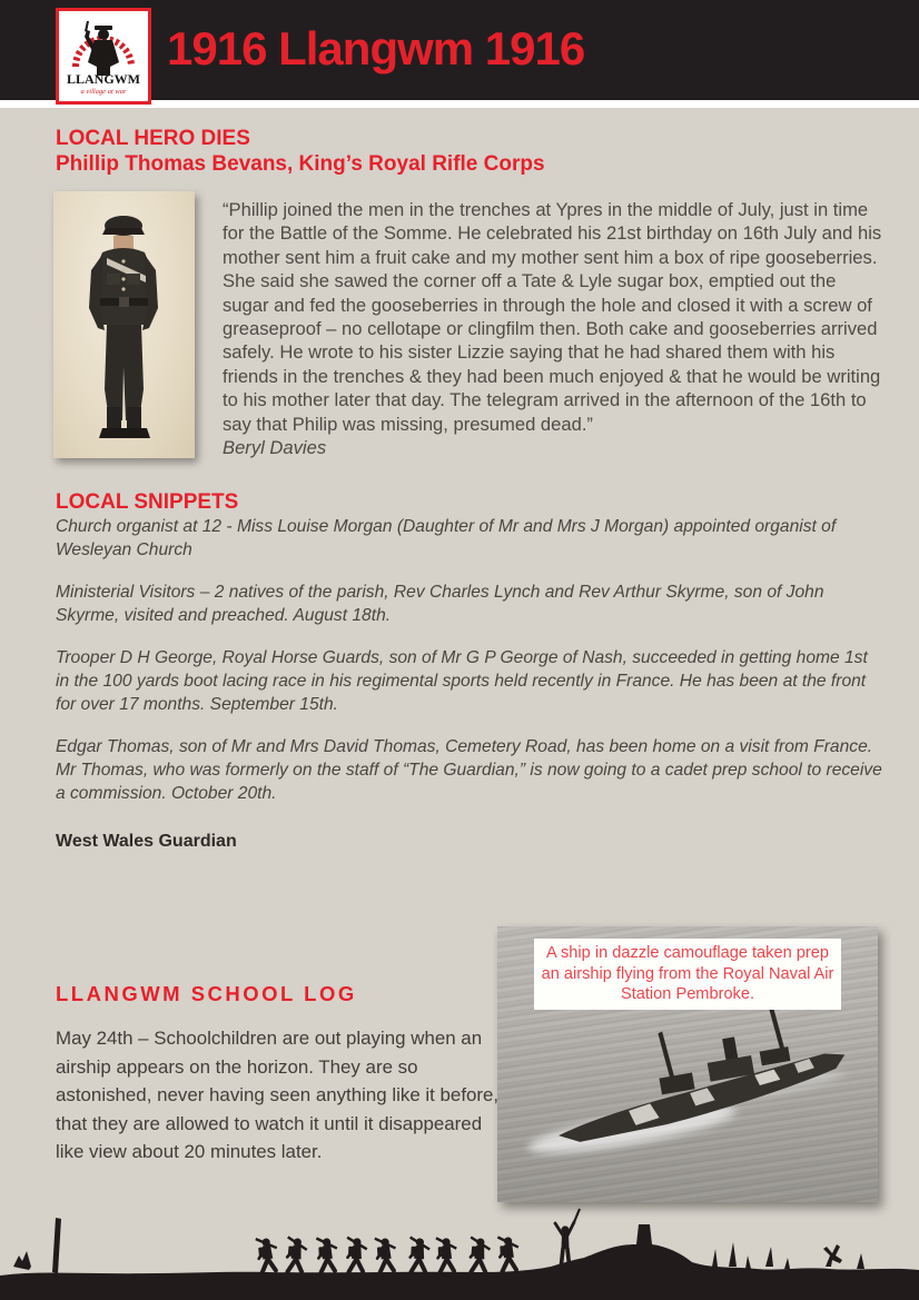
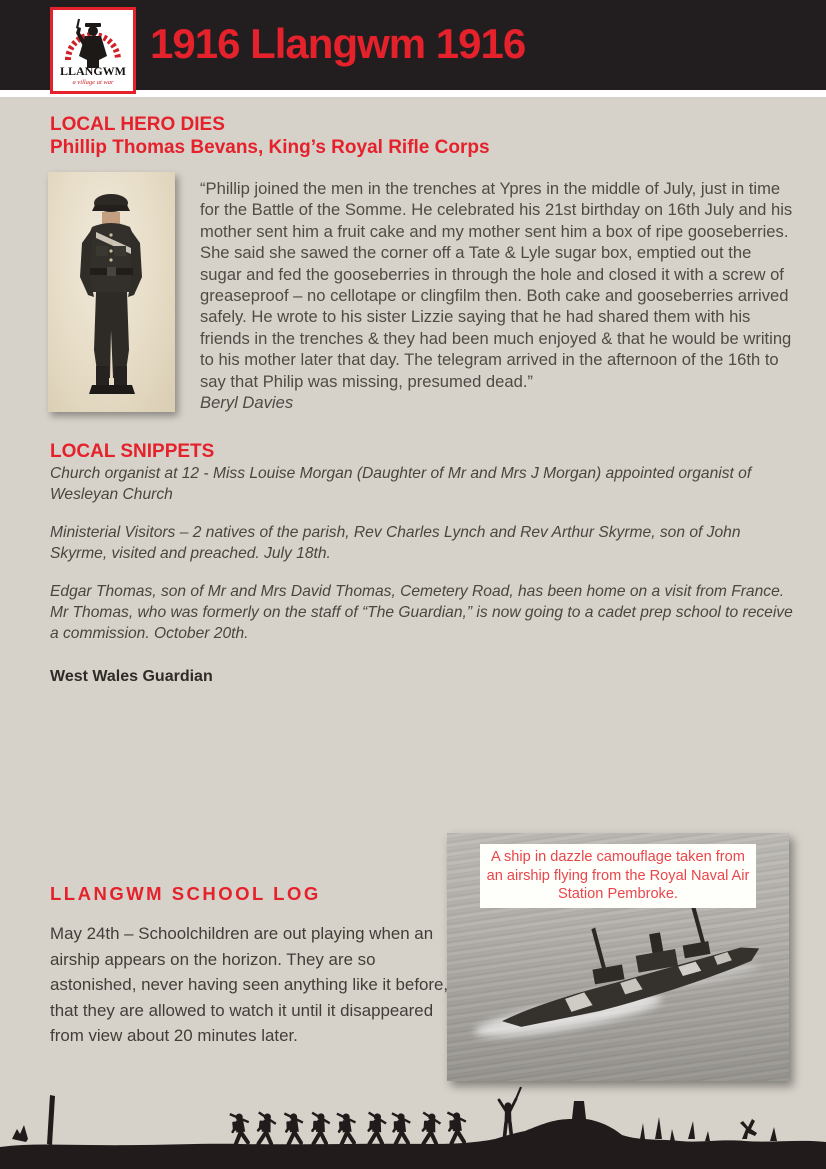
  LLANGWM
  1916 Llangwm 1916
  LOCAL HERO DIES
  Phillip Thomas Bevans, King’s Royal Rifle Corps
  “Phillip joined the men in the trenches at Ypres in the middle of July, just in time for the Battle of the Somme. He celebrated his 21st birthday on 16th July and his mother sent him a fruit cake and my mother sent him a box of ripe gooseberries. She said she sawed the corner off a Tate & Lyle sugar box, emptied out the sugar and fed the gooseberries in through the hole and closed it with a screw of greaseproof – no cellotape or clingfilm then. Both cake and gooseberries arrived safely. He wrote to his sister Lizzie saying that he had shared them with his friends in the trenches & they had been much enjoyed & that he would be writing to his mother later that day. The telegram arrived in the afternoon of the 16th to say that Philip was missing, presumed dead.”
  Beryl Davies
  LOCAL SNIPPETS
  Church organist at 12 - Miss Louise Morgan (Daughter of Mr and Mrs J Morgan) appointed organist of Wesleyan Church
- Ministerial Visitors – 2 natives of the parish, Rev Charles Lynch and Rev Arthur Skyrme, son of John Skyrme, visited and preached. August 18th.
+ Ministerial Visitors – 2 natives of the parish, Rev Charles Lynch and Rev Arthur Skyrme, son of John Skyrme, visited and preached. July 18th.
- Trooper D H George, Royal Horse Guards, son of Mr G P George of Nash, succeeded in getting home 1st in the 100 yards boot lacing race in his regimental sports held recently in France. He has been at the front for over 17 months. September 15th.
  Edgar Thomas, son of Mr and Mrs David Thomas, Cemetery Road, has been home on a visit from France. Mr Thomas, who was formerly on the staff of “The Guardian,” is now going to a cadet prep school to receive a commission. October 20th.
  West Wales Guardian
- A ship in dazzle camouflage taken prep an airship flying from the Royal Naval Air Station Pembroke.
+ A ship in dazzle camouflage taken from an airship flying from the Royal Naval Air Station Pembroke.
  LLANGWM SCHOOL LOG
- May 24th – Schoolchildren are out playing when an airship appears on the horizon. They are so astonished, never having seen anything like it before, that they are allowed to watch it until it disappeared like view about 20 minutes later.
+ May 24th – Schoolchildren are out playing when an airship appears on the horizon. They are so astonished, never having seen anything like it before, that they are allowed to watch it until it disappeared from view about 20 minutes later.
